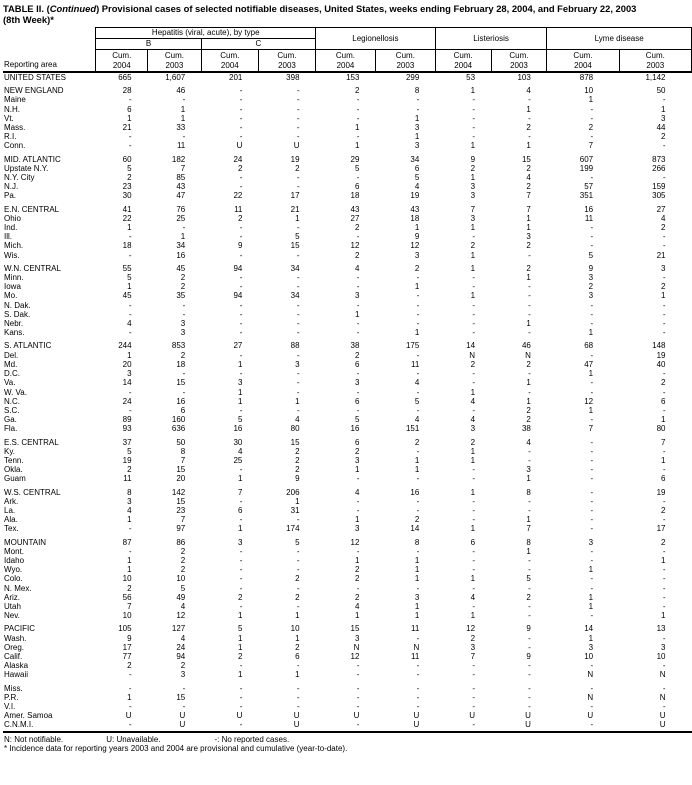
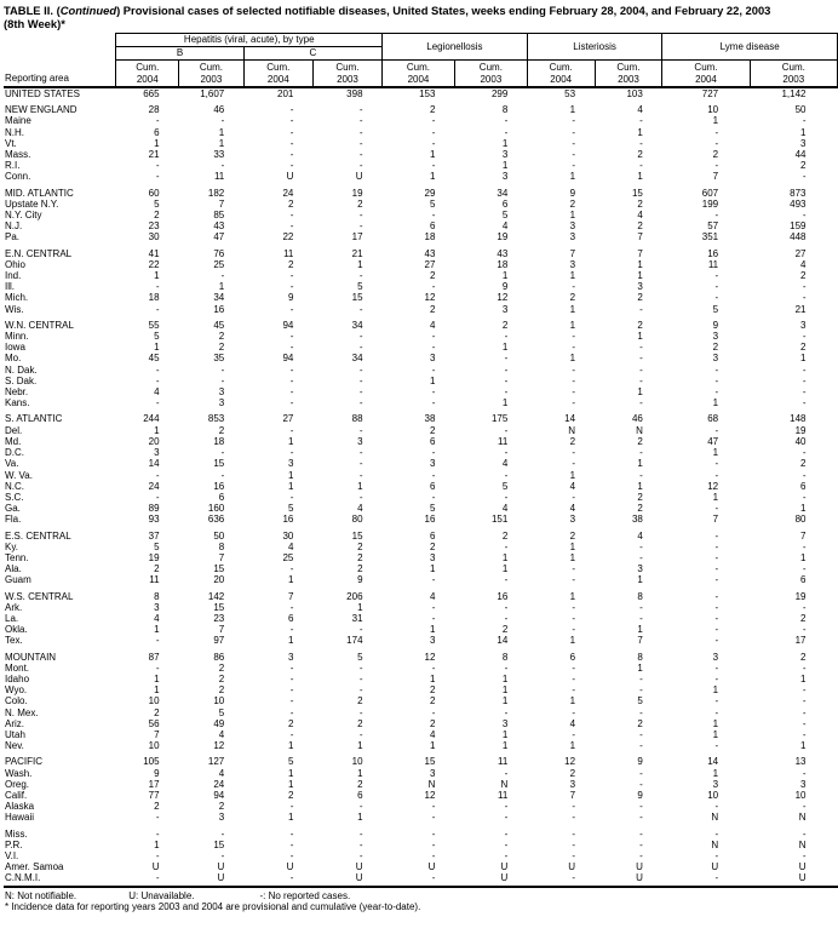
  TABLE II. (Continued) Provisional cases of selected notifiable diseases, United States, weeks ending February 28, 2004, and February 22, 2003
  (8th Week)*
  	Hepatitis (viral, acute), by type	Legionellosis	Listeriosis	Lyme disease
  	B	C
  Reporting area	Cum.2004	Cum.2003	Cum.2004	Cum.2003	Cum.2004	Cum.2003	Cum.2004	Cum.2003	Cum.2004	Cum.2003
- UNITED STATES	665	1,607	201	398	153	299	53	103	878	1,142
+ UNITED STATES	665	1,607	201	398	153	299	53	103	727	1,142
  NEW ENGLAND	28	46	-	-	2	8	1	4	10	50
  Maine	-	-	-	-	-	-	-	-	1	-
  N.H.	6	1	-	-	-	-	-	1	-	1
  Vt.	1	1	-	-	-	1	-	-	-	3
  Mass.	21	33	-	-	1	3	-	2	2	44
  R.I.	-	-	-	-	-	1	-	-	-	2
  Conn.	-	11	U	U	1	3	1	1	7	-
  MID. ATLANTIC	60	182	24	19	29	34	9	15	607	873
- Upstate N.Y.	5	7	2	2	5	6	2	2	199	266
+ Upstate N.Y.	5	7	2	2	5	6	2	2	199	493
  N.Y. City	2	85	-	-	-	5	1	4	-	-
  N.J.	23	43	-	-	6	4	3	2	57	159
- Pa.	30	47	22	17	18	19	3	7	351	305
+ Pa.	30	47	22	17	18	19	3	7	351	448
  E.N. CENTRAL	41	76	11	21	43	43	7	7	16	27
  Ohio	22	25	2	1	27	18	3	1	11	4
  Ind.	1	-	-	-	2	1	1	1	-	2
  Ill.	-	1	-	5	-	9	-	3	-	-
  Mich.	18	34	9	15	12	12	2	2	-	-
  Wis.	-	16	-	-	2	3	1	-	5	21
  W.N. CENTRAL	55	45	94	34	4	2	1	2	9	3
  Minn.	5	2	-	-	-	-	-	1	3	-
  Iowa	1	2	-	-	-	1	-	-	2	2
  Mo.	45	35	94	34	3	-	1	-	3	1
  N. Dak.	-	-	-	-	-	-	-	-	-	-
  S. Dak.	-	-	-	-	1	-	-	-	-	-
  Nebr.	4	3	-	-	-	-	-	1	-	-
  Kans.	-	3	-	-	-	1	-	-	1	-
  S. ATLANTIC	244	853	27	88	38	175	14	46	68	148
  Del.	1	2	-	-	2	-	N	N	-	19
  Md.	20	18	1	3	6	11	2	2	47	40
  D.C.	3	-	-	-	-	-	-	-	1	-
  Va.	14	15	3	-	3	4	-	1	-	2
  W. Va.	-	-	1	-	-	-	1	-	-	-
  N.C.	24	16	1	1	6	5	4	1	12	6
  S.C.	-	6	-	-	-	-	-	2	1	-
  Ga.	89	160	5	4	5	4	4	2	-	1
  Fla.	93	636	16	80	16	151	3	38	7	80
  E.S. CENTRAL	37	50	30	15	6	2	2	4	-	7
  Ky.	5	8	4	2	2	-	1	-	-	-
  Tenn.	19	7	25	2	3	1	1	-	-	1
- Okla.	2	15	-	2	1	1	-	3	-	-
+ Ala.	2	15	-	2	1	1	-	3	-	-
  Guam	11	20	1	9	-	-	-	1	-	6
  W.S. CENTRAL	8	142	7	206	4	16	1	8	-	19
  Ark.	3	15	-	1	-	-	-	-	-	-
  La.	4	23	6	31	-	-	-	-	-	2
- Ala.	1	7	-	-	1	2	-	1	-	-
+ Okla.	1	7	-	-	1	2	-	1	-	-
  Tex.	-	97	1	174	3	14	1	7	-	17
  MOUNTAIN	87	86	3	5	12	8	6	8	3	2
  Mont.	-	2	-	-	-	-	-	1	-	-
  Idaho	1	2	-	-	1	1	-	-	-	1
  Wyo.	1	2	-	-	2	1	-	-	1	-
  Colo.	10	10	-	2	2	1	1	5	-	-
  N. Mex.	2	5	-	-	-	-	-	-	-	-
  Ariz.	56	49	2	2	2	3	4	2	1	-
  Utah	7	4	-	-	4	1	-	-	1	-
  Nev.	10	12	1	1	1	1	1	-	-	1
  PACIFIC	105	127	5	10	15	11	12	9	14	13
  Wash.	9	4	1	1	3	-	2	-	1	-
  Oreg.	17	24	1	2	N	N	3	-	3	3
  Calif.	77	94	2	6	12	11	7	9	10	10
  Alaska	2	2	-	-	-	-	-	-	-	-
  Hawaii	-	3	1	1	-	-	-	-	N	N
  Miss.	-	-	-	-	-	-	-	-	-	-
  P.R.	1	15	-	-	-	-	-	-	N	N
  V.I.	-	-	-	-	-	-	-	-	-	-
  Amer. Samoa	U	U	U	U	U	U	U	U	U	U
  C.N.M.I.	-	U	-	U	-	U	-	U	-	U
  N: Not notifiable. U: Unavailable. -: No reported cases.
  * Incidence data for reporting years 2003 and 2004 are provisional and cumulative (year-to-date).
